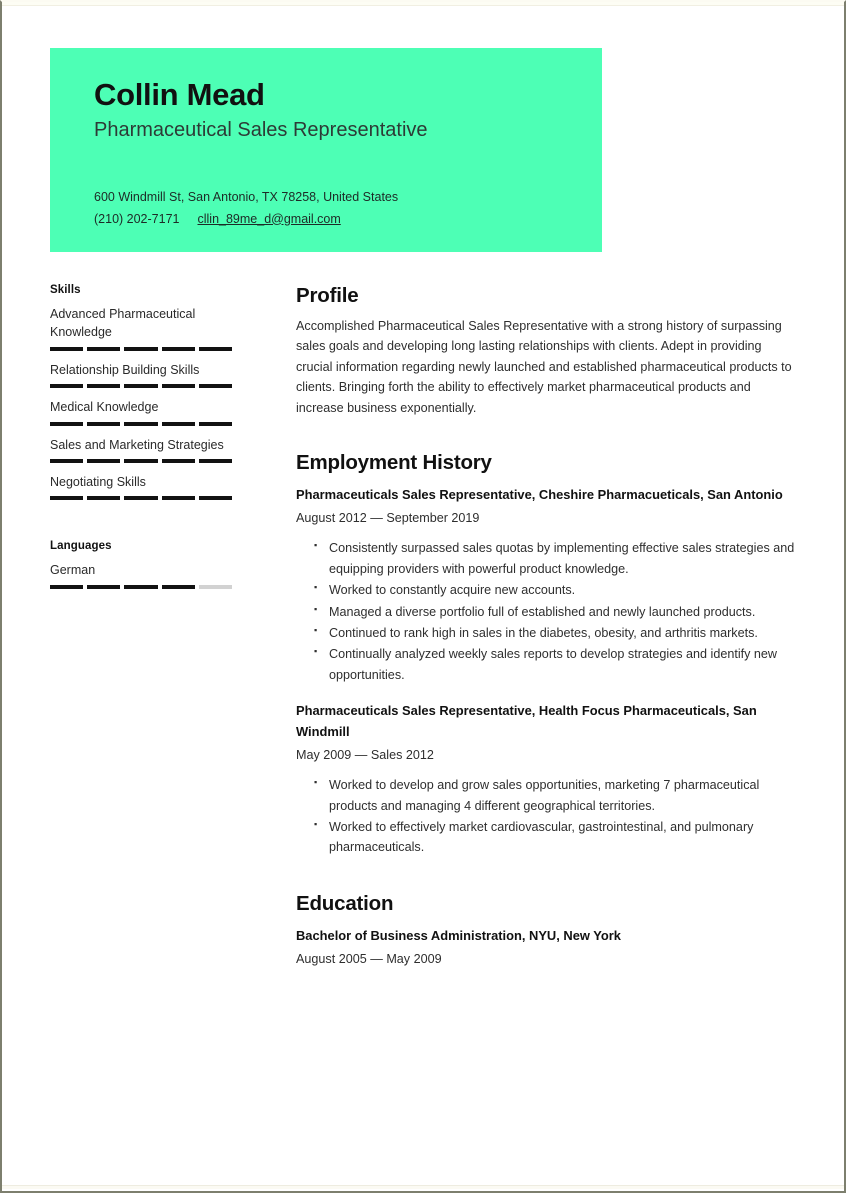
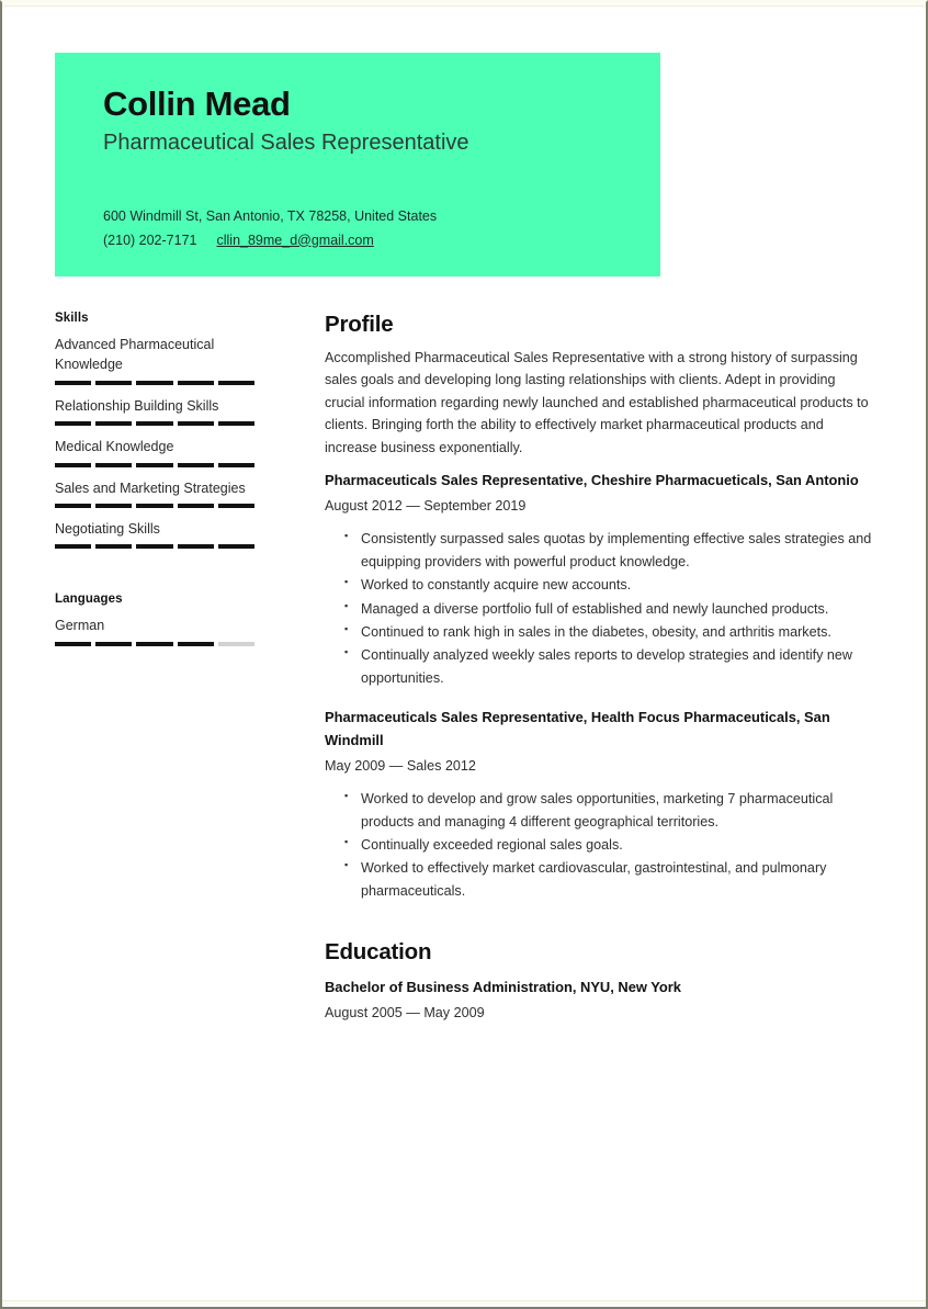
  Collin Mead
  Pharmaceutical Sales Representative
  600 Windmill St, San Antonio, TX 78258, United States
  (210) 202-7171
  cllin_89me_d@gmail.com
  Skills
  Advanced Pharmaceutical Knowledge
  Relationship Building Skills
  Medical Knowledge
  Sales and Marketing Strategies
  Negotiating Skills
  Languages
  German
  Profile
  Accomplished Pharmaceutical Sales Representative with a strong history of surpassing sales goals and developing long lasting relationships with clients. Adept in providing crucial information regarding newly launched and established pharmaceutical products to clients. Bringing forth the ability to effectively market pharmaceutical products and increase business exponentially.
- Employment History
  Pharmaceuticals Sales Representative, Cheshire Pharmacueticals, San Antonio
  August 2012 — September 2019
  Consistently surpassed sales quotas by implementing effective sales strategies and equipping providers with powerful product knowledge.
  Worked to constantly acquire new accounts.
  Managed a diverse portfolio full of established and newly launched products.
  Continued to rank high in sales in the diabetes, obesity, and arthritis markets.
  Continually analyzed weekly sales reports to develop strategies and identify new opportunities.
  Pharmaceuticals Sales Representative, Health Focus Pharmaceuticals, San Windmill
  May 2009 — Sales 2012
  Worked to develop and grow sales opportunities, marketing 7 pharmaceutical products and managing 4 different geographical territories.
+ Continually exceeded regional sales goals.
  Worked to effectively market cardiovascular, gastrointestinal, and pulmonary pharmaceuticals.
  Education
  Bachelor of Business Administration, NYU, New York
  August 2005 — May 2009
